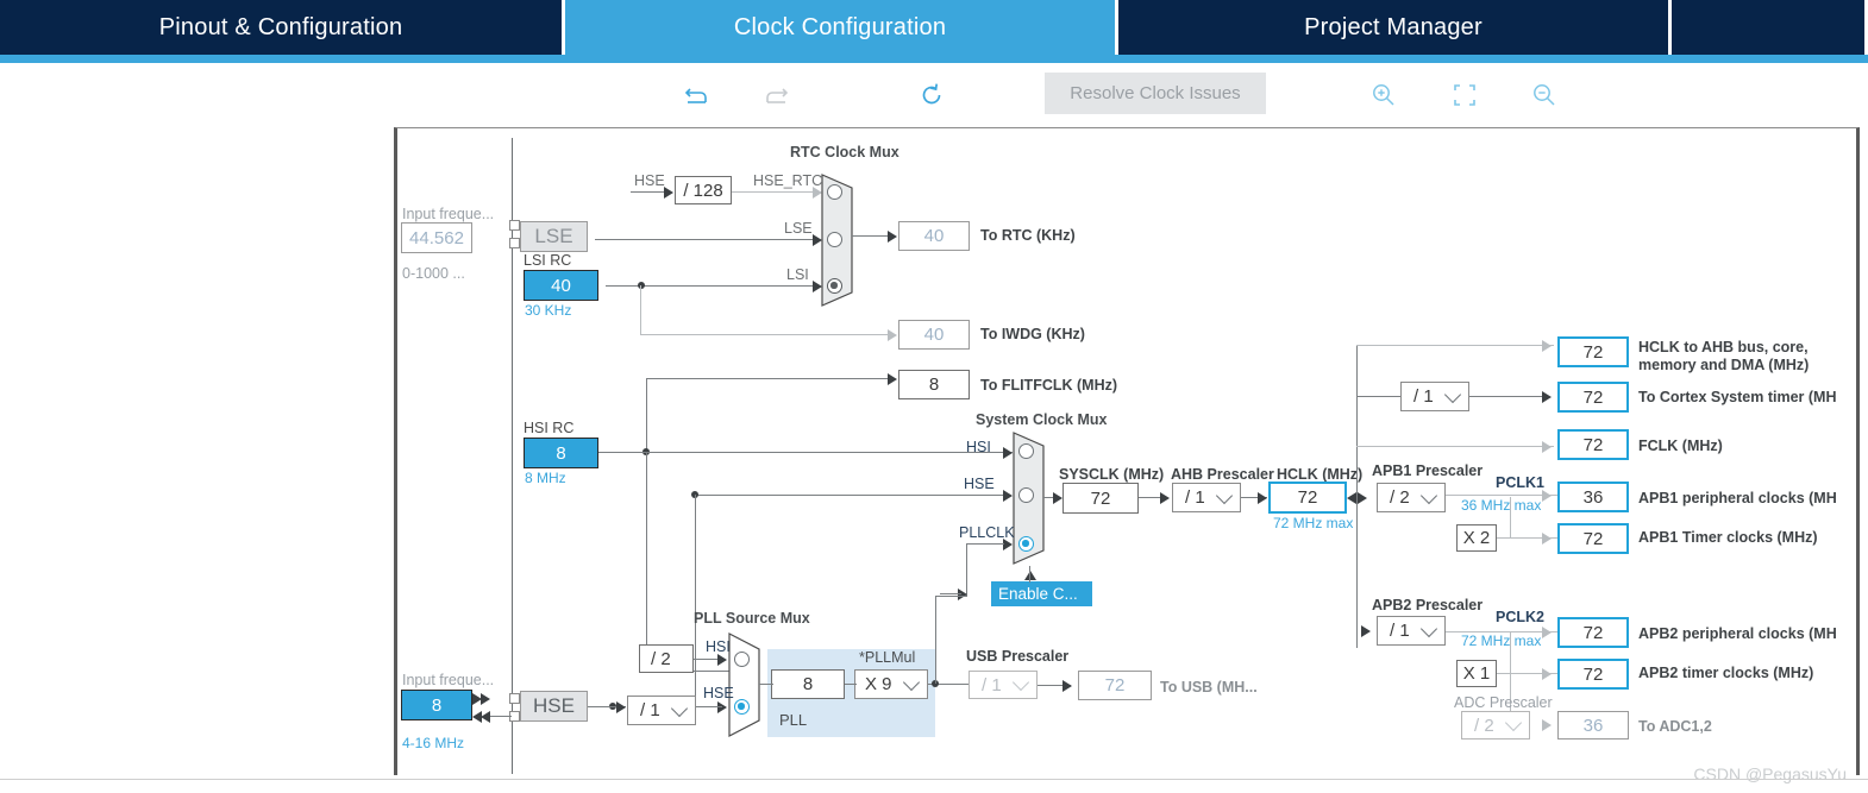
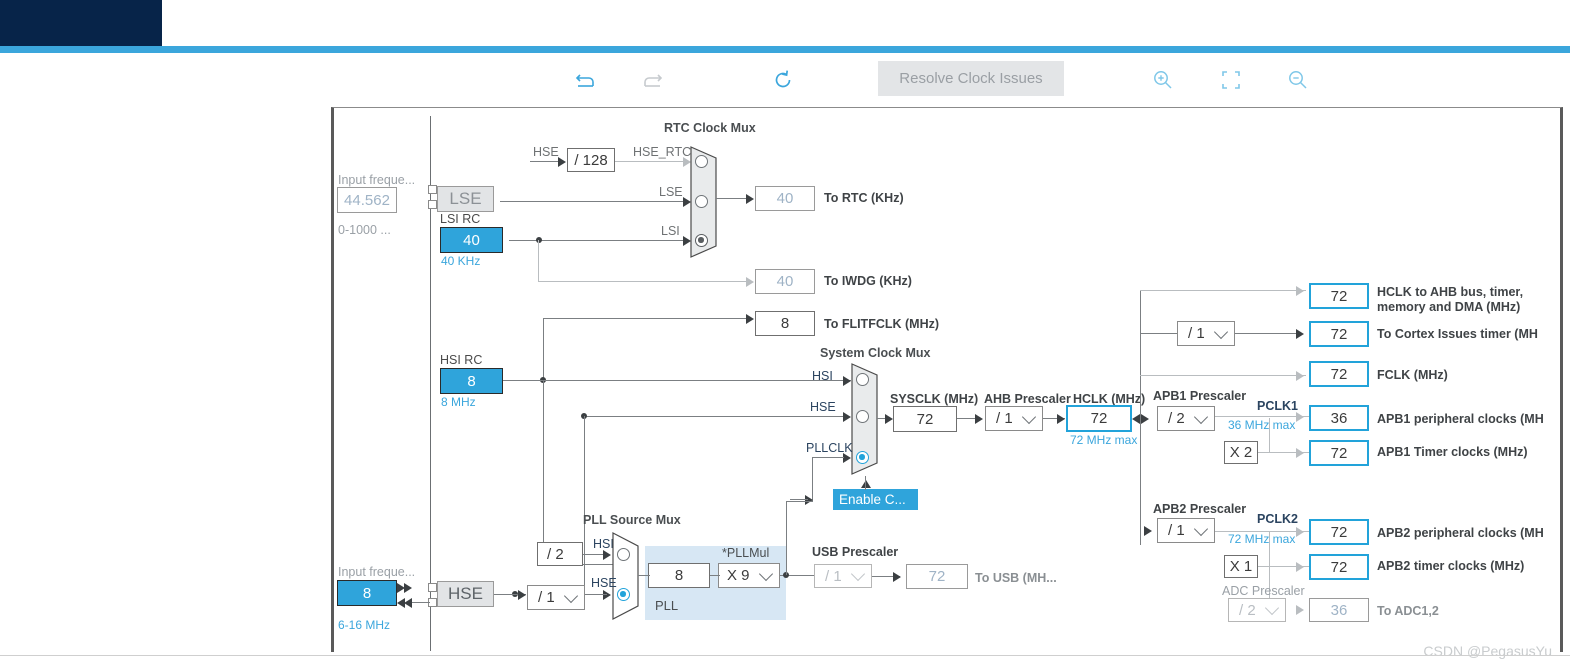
- Pinout & Configuration
- Clock Configuration
- Project Manager
  Resolve Clock Issues
  Input freque...
  44.562
  0-1000 ...
  LSE
  LSI RC
  40
- 30 KHz
+ 40 KHz
  HSI RC
  8
  8 MHz
  Input freque...
  8
- 4-16 MHz
+ 6-16 MHz
  HSE
  HSE
  / 128
  HSE_RTC
  RTC Clock Mux
  LSE
  LSI
  40
  To RTC (KHz)
  40
  To IWDG (KHz)
  8
  To FLITFCLK (MHz)
  System Clock Mux
  HSI
  HSE
  PLLCLK
  Enable C...
  SYSCLK (MHz)
  72
  AHB Prescaler
  / 1
  HCLK (MHz)
  72
  72 MHz max
  72
- HCLK to AHB bus, core,
+ HCLK to AHB bus, timer,
  memory and DMA (MHz)
  / 1
  72
- To Cortex System timer (MH
+ To Cortex Issues timer (MH
  72
  FCLK (MHz)
  APB1 Prescaler
  / 2
  PCLK1
  36
  36 MHz max
  APB1 peripheral clocks (MH
  X 2
  72
  APB1 Timer clocks (MHz)
  APB2 Prescaler
  / 1
  PCLK2
  72
  72 MHz max
  APB2 peripheral clocks (MH
  X 1
  72
  APB2 timer clocks (MHz)
  ADC Prescaler
  / 2
  36
  To ADC1,2
  PLL Source Mux
  / 2
  HSI
  HSE
  / 1
  *PLLMul
  8
  X 9
  PLL
  USB Prescaler
  / 1
  72
  To USB (MH...
  CSDN @PegasusYu
